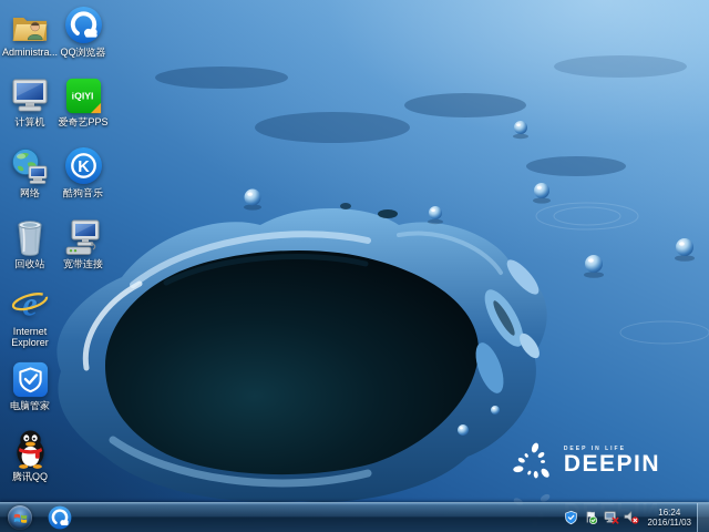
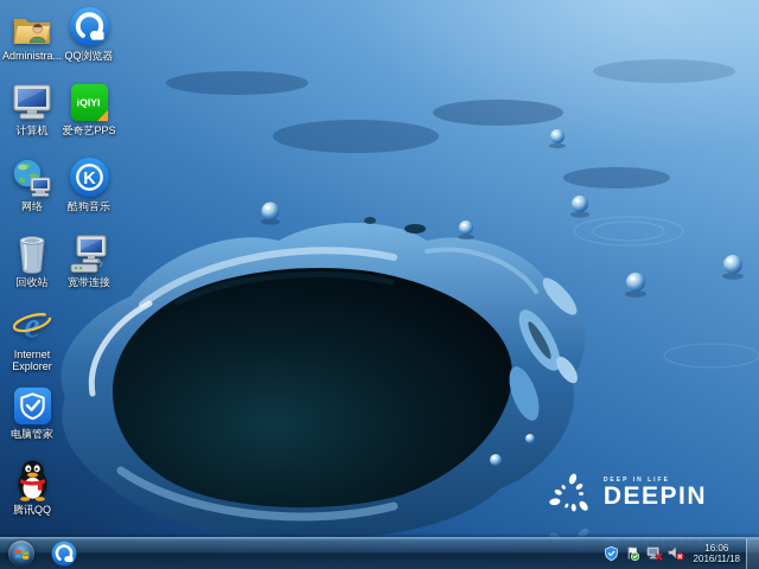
  DEEPIN
  Administra...
  QQ浏览器
  计算机
  iQIYI
  爱奇艺PPS
  网络
  K
  酷狗音乐
  回收站
  宽带连接
  e
  Internet Explorer
  电脑管家
  腾讯QQ
- 16:24
+ 16:06
- 2016/11/03
+ 2016/11/18
